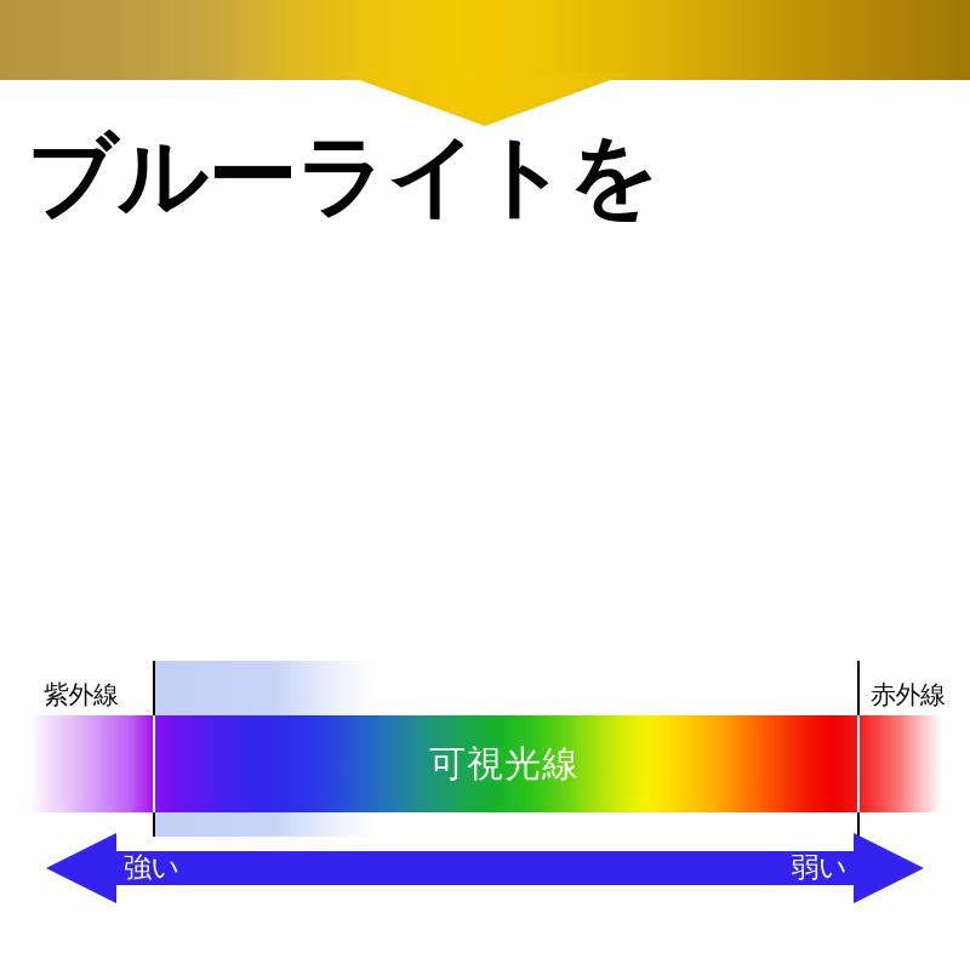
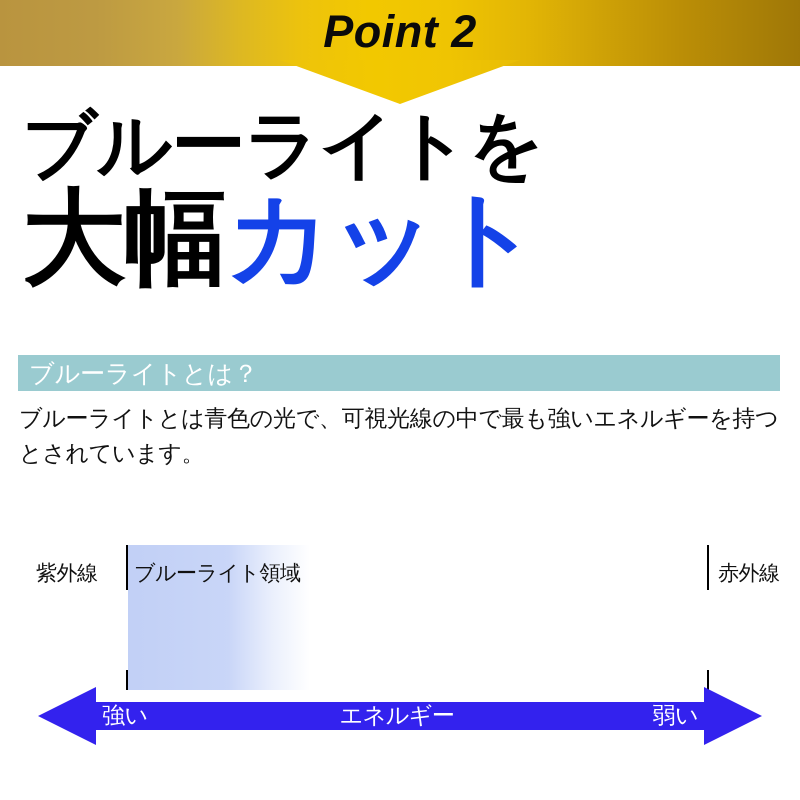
+ Point 2
  ブルーライトを
+ 大幅カット
+ ブルーライトとは？
+ ブルーライトとは青色の光で、可視光線の中で最も強いエネルギーを持つとされています。
  紫外線
+ ブルーライト領域
  赤外線
- 可視光線
  強い
+ エネルギー
  弱い
